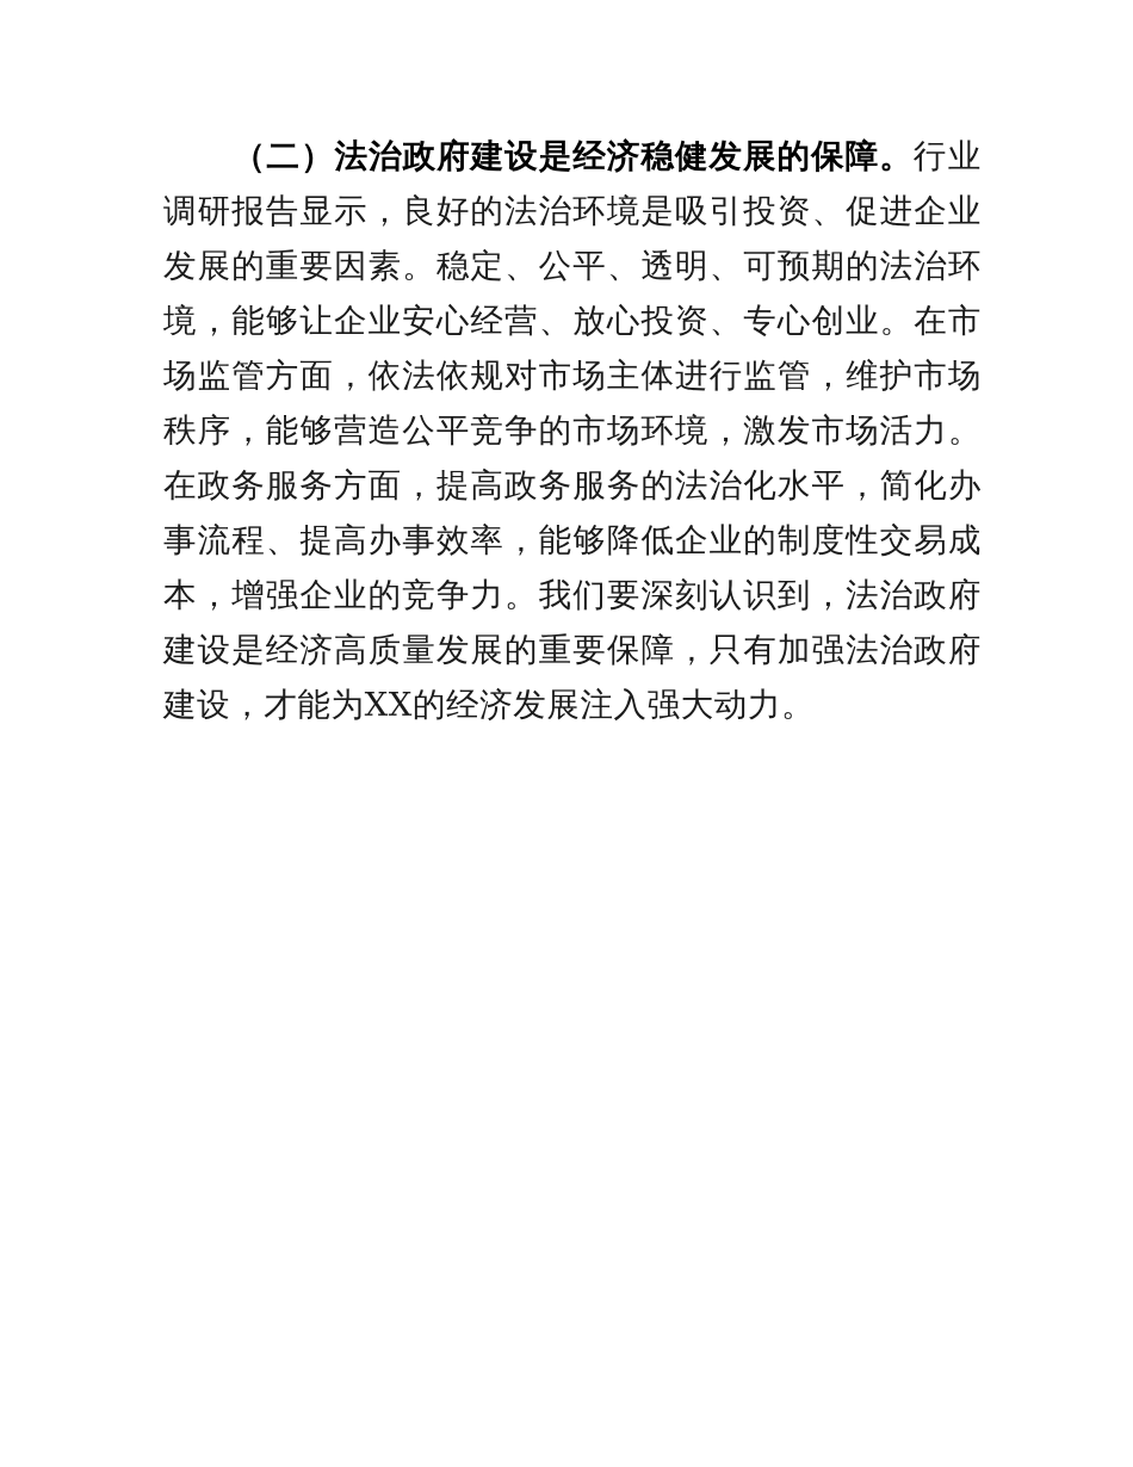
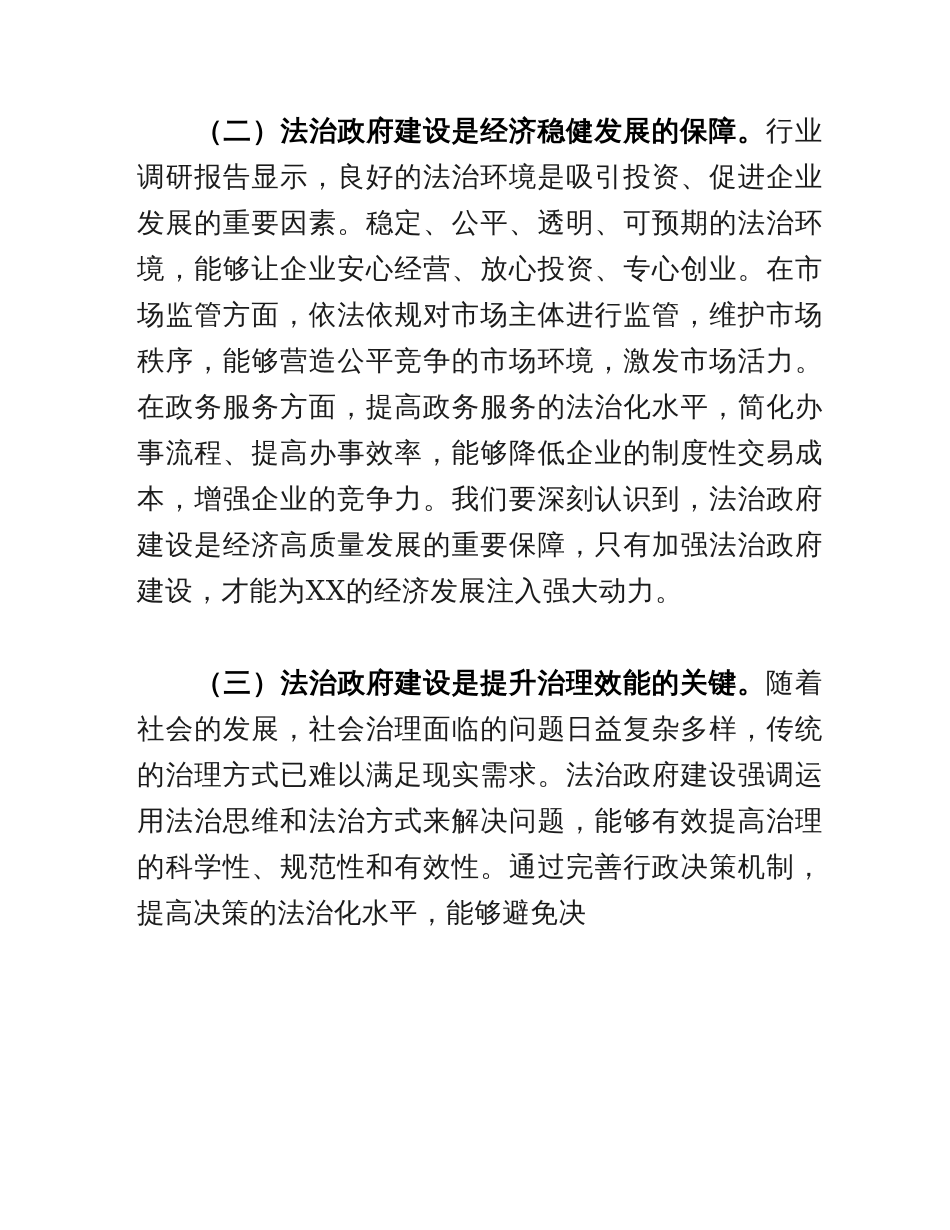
  （二）法治政府建设是经济稳健发展的保障。行业调研报告显示，良好的法治环境是吸引投资、促进企业发展的重要因素。稳定、公平、透明、可预期的法治环境，能够让企业安心经营、放心投资、专心创业。在市场监管方面，依法依规对市场主体进行监管，维护市场秩序，能够营造公平竞争的市场环境，激发市场活力。在政务服务方面，提高政务服务的法治化水平，简化办事流程、提高办事效率，能够降低企业的制度性交易成本，增强企业的竞争力。我们要深刻认识到，法治政府建设是经济高质量发展的重要保障，只有加强法治政府建设，才能为XX的经济发展注入强大动力。
+ （三）法治政府建设是提升治理效能的关键。随着社会的发展，社会治理面临的问题日益复杂多样，传统的治理方式已难以满足现实需求。法治政府建设强调运用法治思维和法治方式来解决问题，能够有效提高治理的科学性、规范性和有效性。通过完善行政决策机制，提高决策的法治化水平，能够避免决
